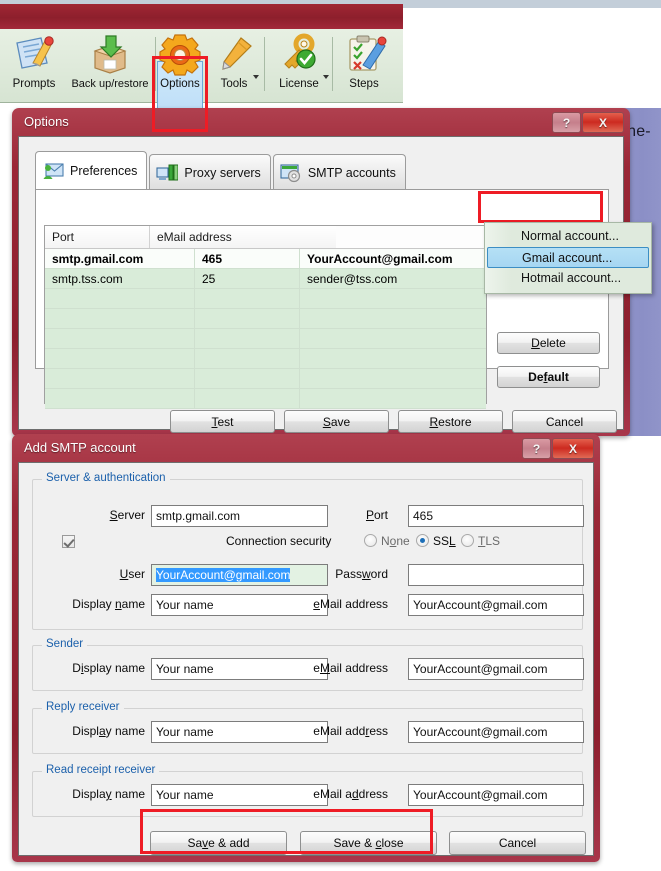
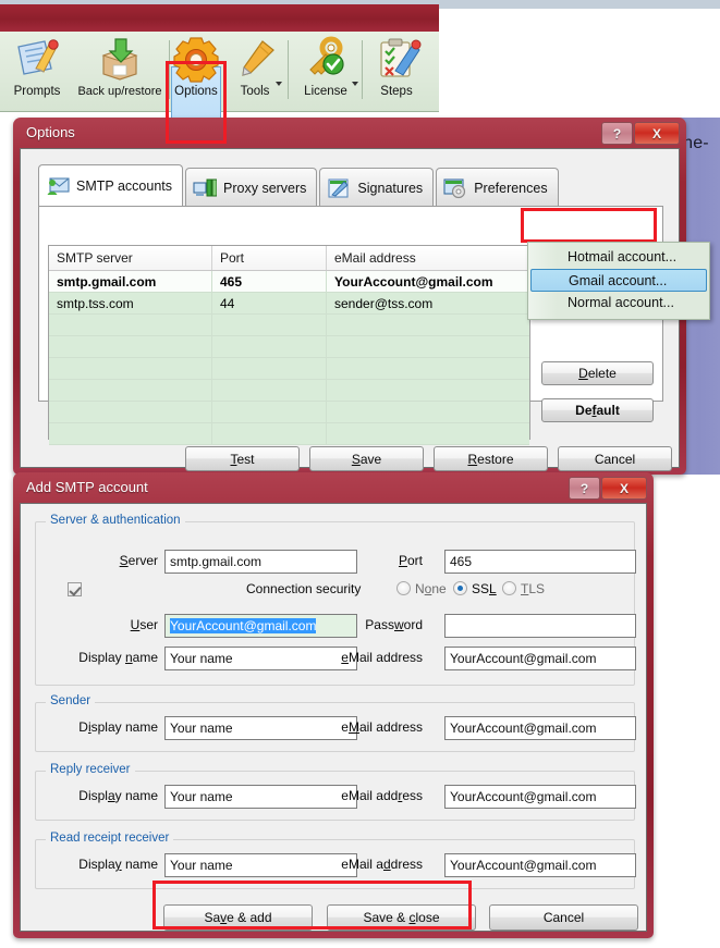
  ne-
  Prompts
  Back up/restore
  Options
  Tools
  License
  Steps
  Options
  ?
  X
- Preferences
+ SMTP accounts
  Proxy servers
+ Signatures
- SMTP accounts
+ Preferences
+ SMTP server
  Port
  eMail address
  smtp.gmail.com
  465
  YourAccount@gmail.com
  smtp.tss.com
- 25
+ 44
  sender@tss.com
  Delete
  Default
  Test
  Save
  Restore
  Cancel
- Normal account...
+ Hotmail account...
  Gmail account...
- Hotmail account...
+ Normal account...
  Add SMTP account
  ?
  X
  Server & authentication
  Server
  smtp.gmail.com
  Port
  465
  Connection security
  None
  SSL
  TLS
  User
  YourAccount@gmail.com
  Password
  Display name
  Your name
  eMail address
  YourAccount@gmail.com
  Sender
  Display name
  Your name
  eMail address
  YourAccount@gmail.com
  Reply receiver
  Display name
  Your name
  eMail address
  YourAccount@gmail.com
  Read receipt receiver
  Display name
  Your name
  eMail address
  YourAccount@gmail.com
  Save & add
  Save & close
  Cancel
